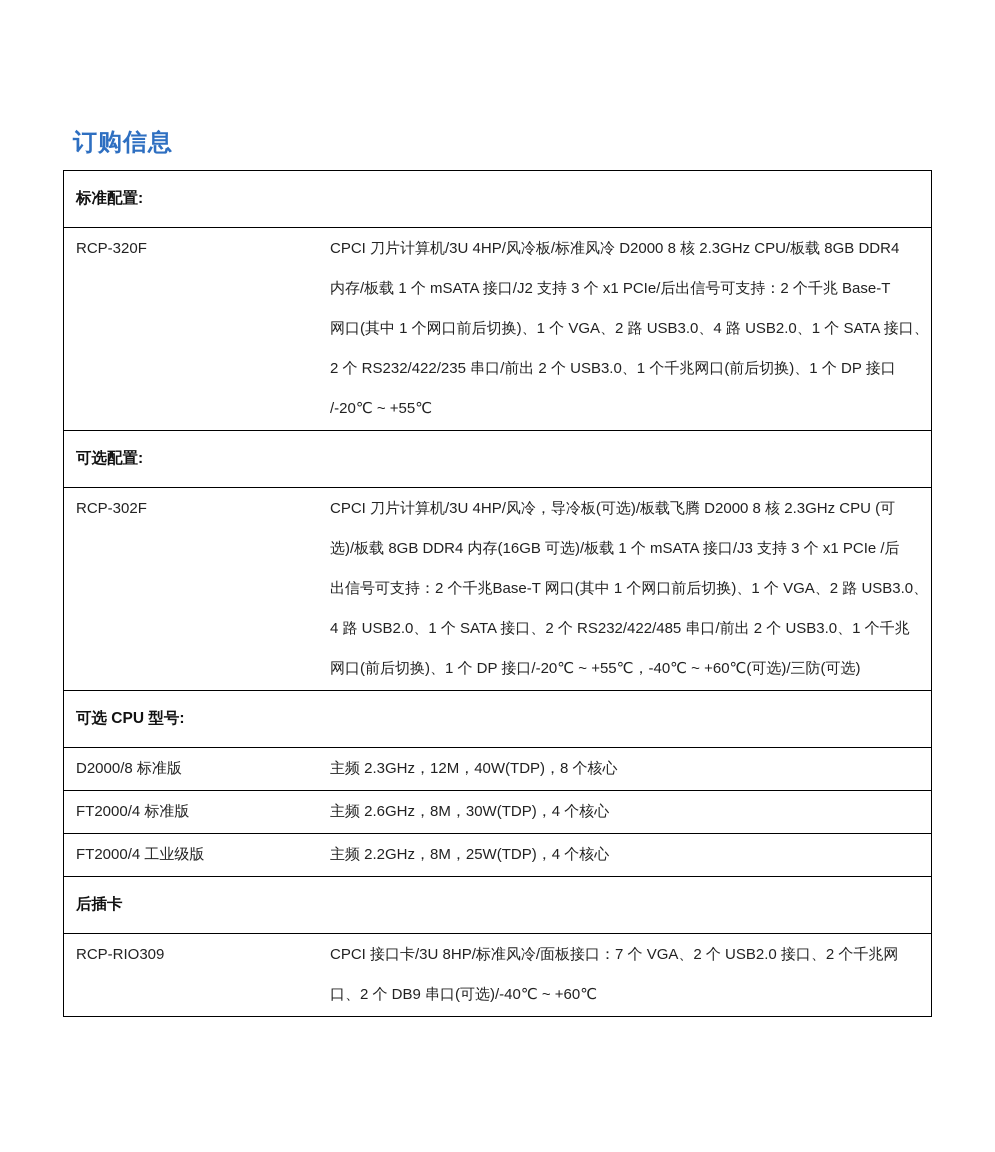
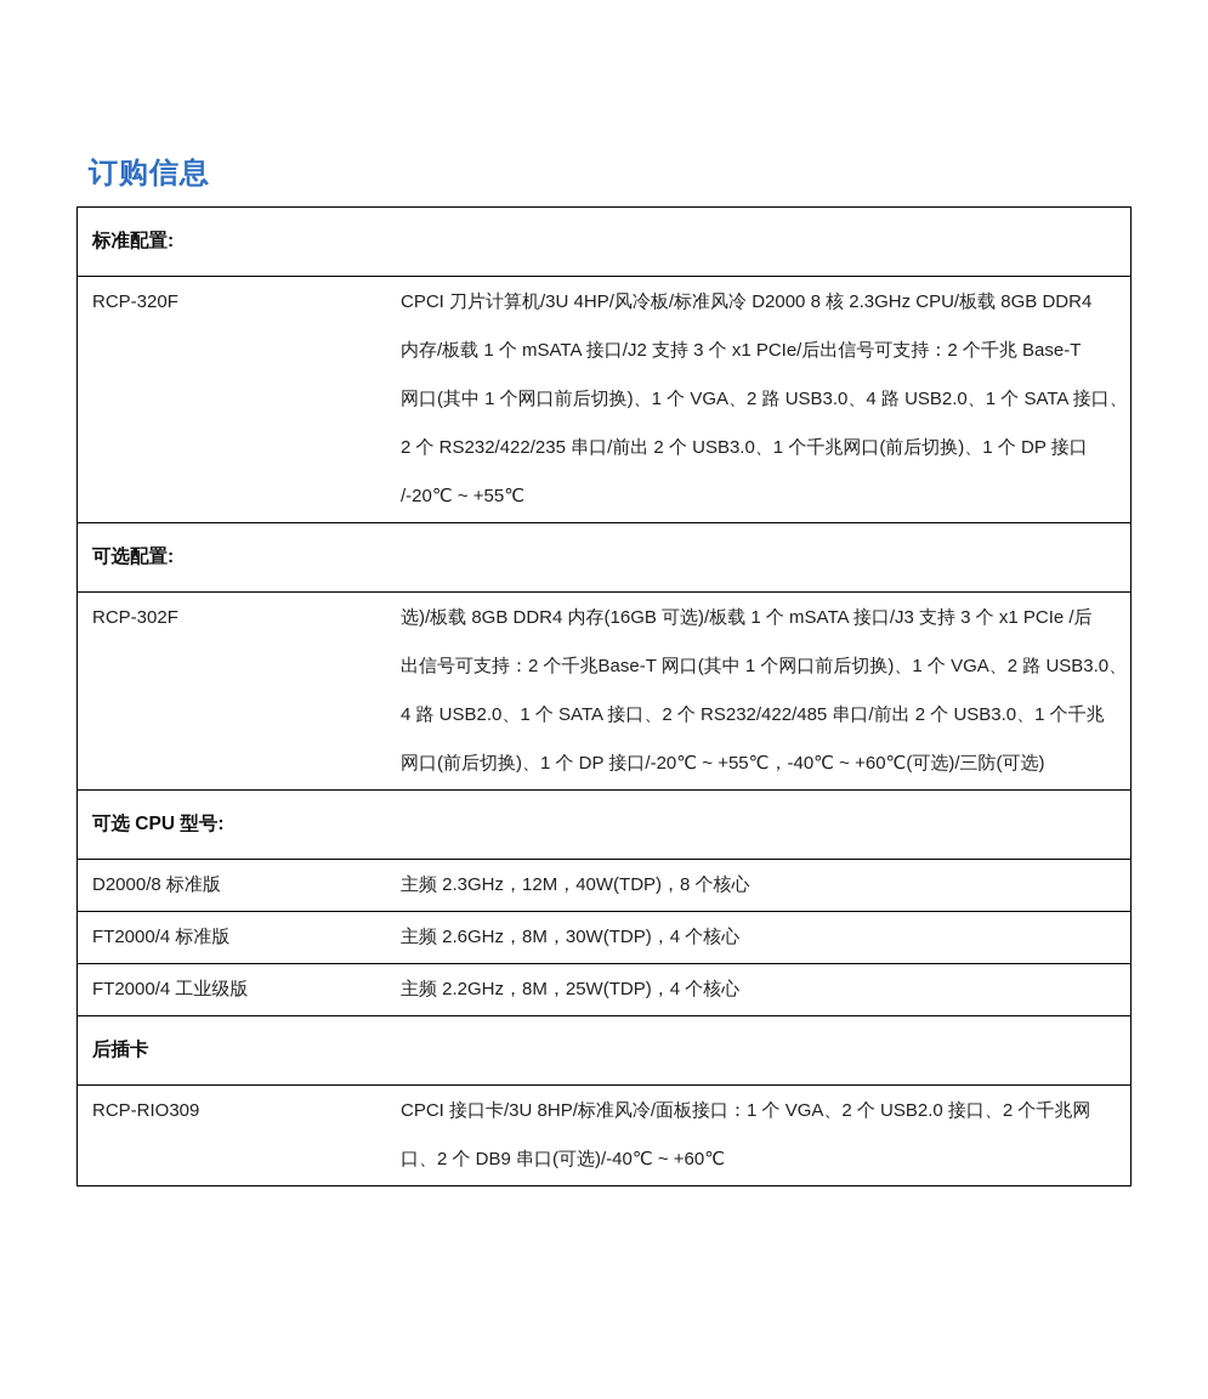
  订购信息
  标准配置:
  RCP-320F
  CPCI 刀片计算机/3U 4HP/风冷板/标准风冷 D2000 8 核 2.3GHz CPU/板载 8GB DDR4
  内存/板载 1 个 mSATA 接口/J2 支持 3 个 x1 PCIe/后出信号可支持：2 个千兆 Base-T
  网口(其中 1 个网口前后切换)、1 个 VGA、2 路 USB3.0、4 路 USB2.0、1 个 SATA 接口、
  2 个 RS232/422/235 串口/前出 2 个 USB3.0、1 个千兆网口(前后切换)、1 个 DP 接口
  /-20℃ ~ +55℃
  可选配置:
  RCP-302F
- CPCI 刀片计算机/3U 4HP/风冷，导冷板(可选)/板载飞腾 D2000 8 核 2.3GHz CPU (可
  选)/板载 8GB DDR4 内存(16GB 可选)/板载 1 个 mSATA 接口/J3 支持 3 个 x1 PCIe /后
  出信号可支持：2 个千兆Base-T 网口(其中 1 个网口前后切换)、1 个 VGA、2 路 USB3.0、
  4 路 USB2.0、1 个 SATA 接口、2 个 RS232/422/485 串口/前出 2 个 USB3.0、1 个千兆
  网口(前后切换)、1 个 DP 接口/-20℃ ~ +55℃，-40℃ ~ +60℃(可选)/三防(可选)
  可选 CPU 型号:
  D2000/8 标准版
  主频 2.3GHz，12M，40W(TDP)，8 个核心
  FT2000/4 标准版
  主频 2.6GHz，8M，30W(TDP)，4 个核心
  FT2000/4 工业级版
  主频 2.2GHz，8M，25W(TDP)，4 个核心
  后插卡
  RCP-RIO309
- CPCI 接口卡/3U 8HP/标准风冷/面板接口：7 个 VGA、2 个 USB2.0 接口、2 个千兆网
+ CPCI 接口卡/3U 8HP/标准风冷/面板接口：1 个 VGA、2 个 USB2.0 接口、2 个千兆网
  口、2 个 DB9 串口(可选)/-40℃ ~ +60℃
